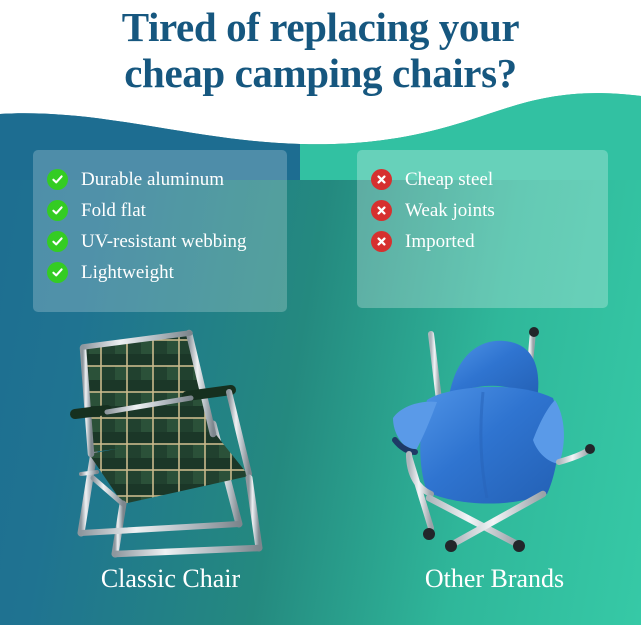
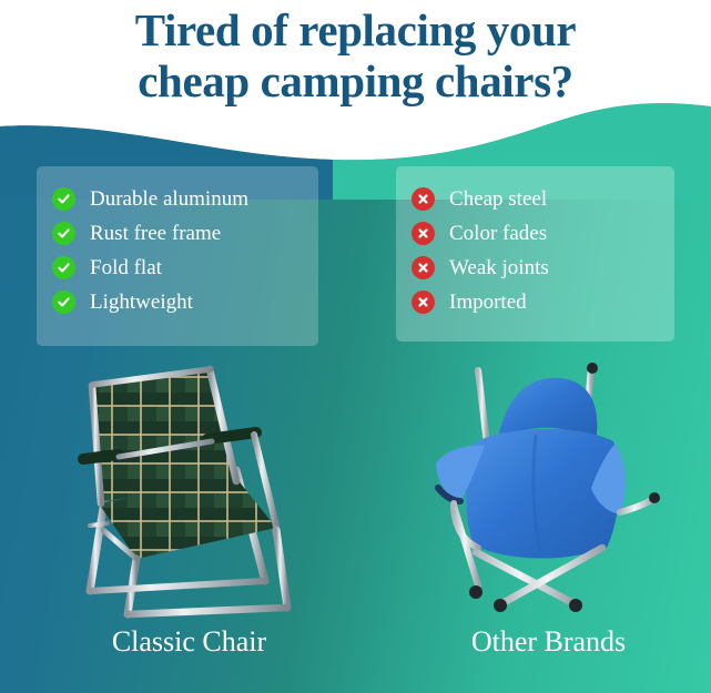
  Tired of replacing your
  cheap camping chairs?
  Durable aluminum
+ Rust free frame
  Fold flat
- UV-resistant webbing
  Lightweight
  Cheap steel
+ Color fades
  Weak joints
  Imported
  Classic Chair
  Other Brands
